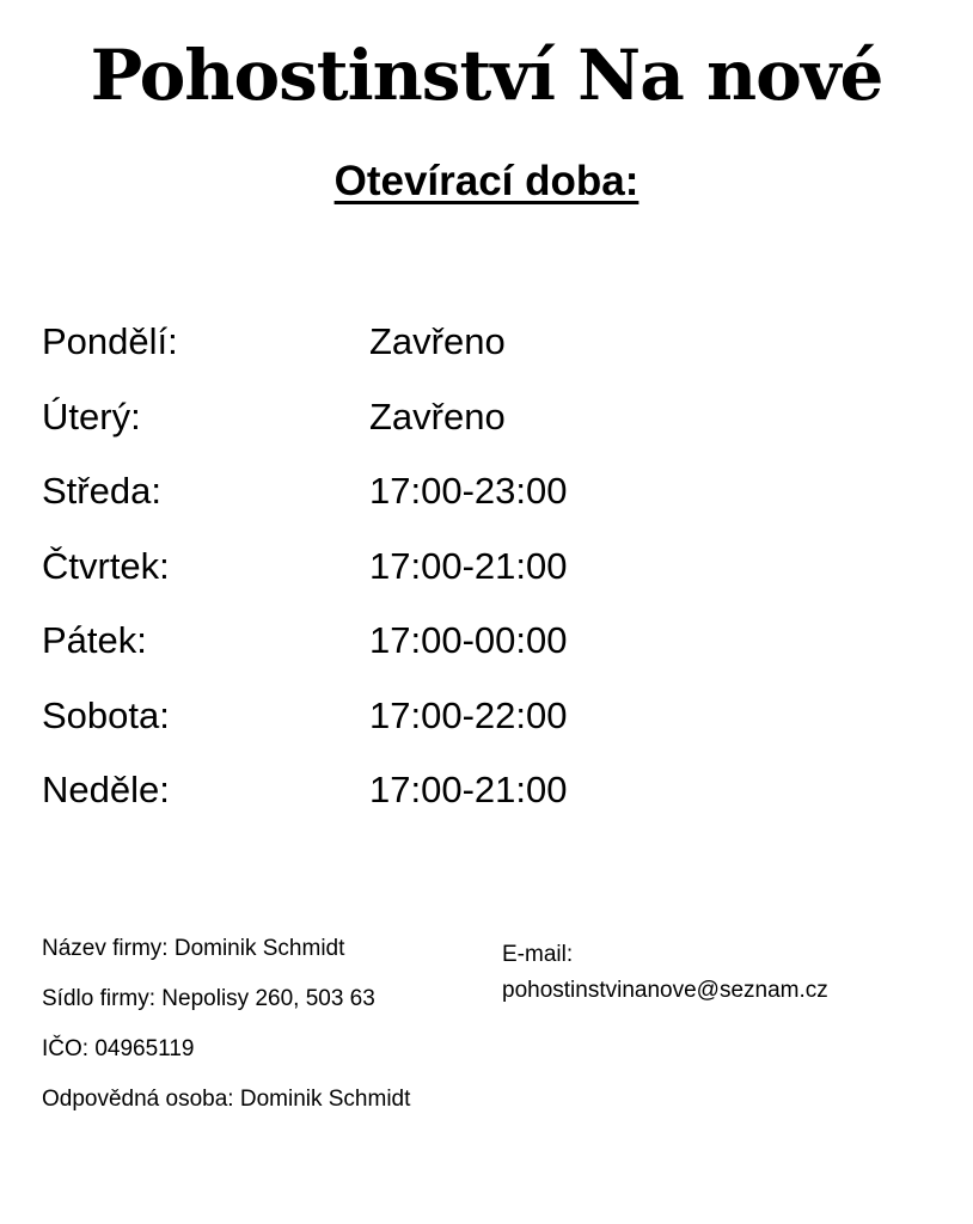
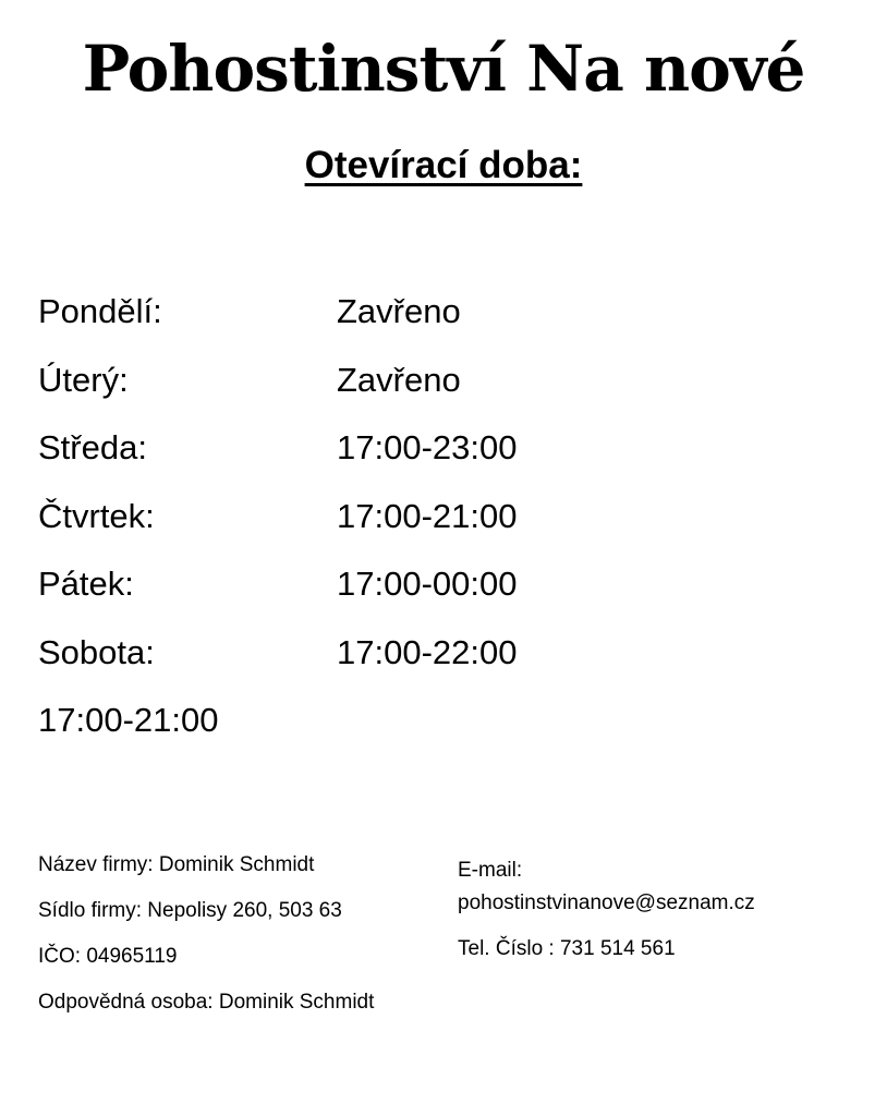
  Pohostinství Na nové
  Otevírací doba:
  Pondělí:
  Zavřeno
  Úterý:
  Zavřeno
  Středa:
  17:00-23:00
  Čtvrtek:
  17:00-21:00
  Pátek:
  17:00-00:00
  Sobota:
  17:00-22:00
- Neděle:
  17:00-21:00
  Název firmy: Dominik Schmidt
  Sídlo firmy: Nepolisy 260, 503 63
  IČO: 04965119
  Odpovědná osoba: Dominik Schmidt
  E-mail:
  pohostinstvinanove@seznam.cz
+ Tel. Číslo : 731 514 561
